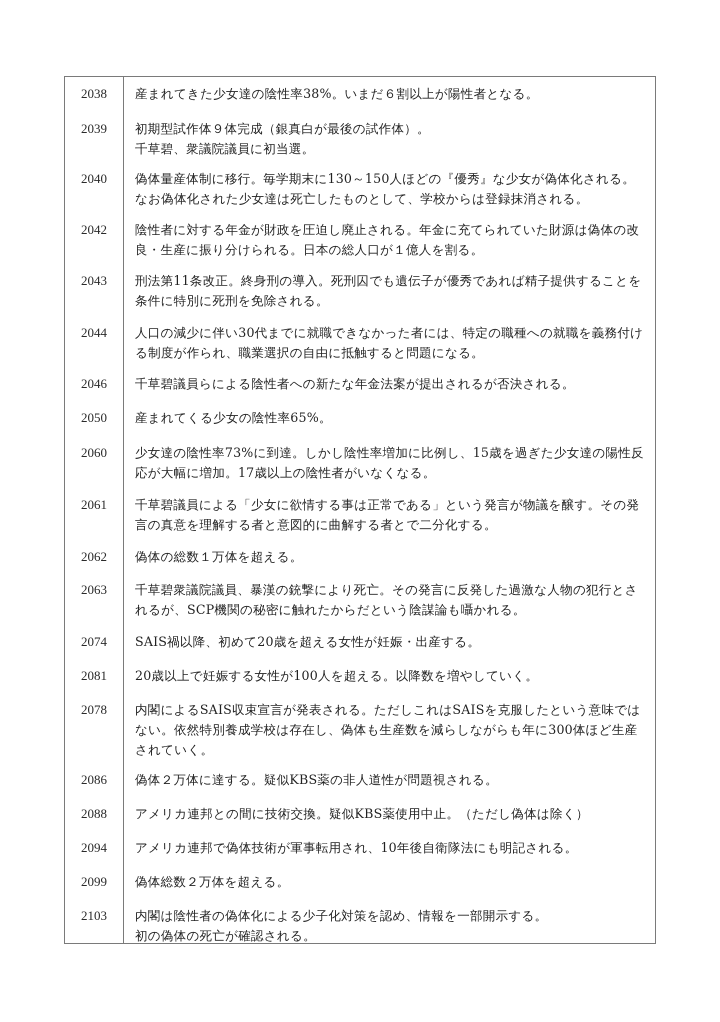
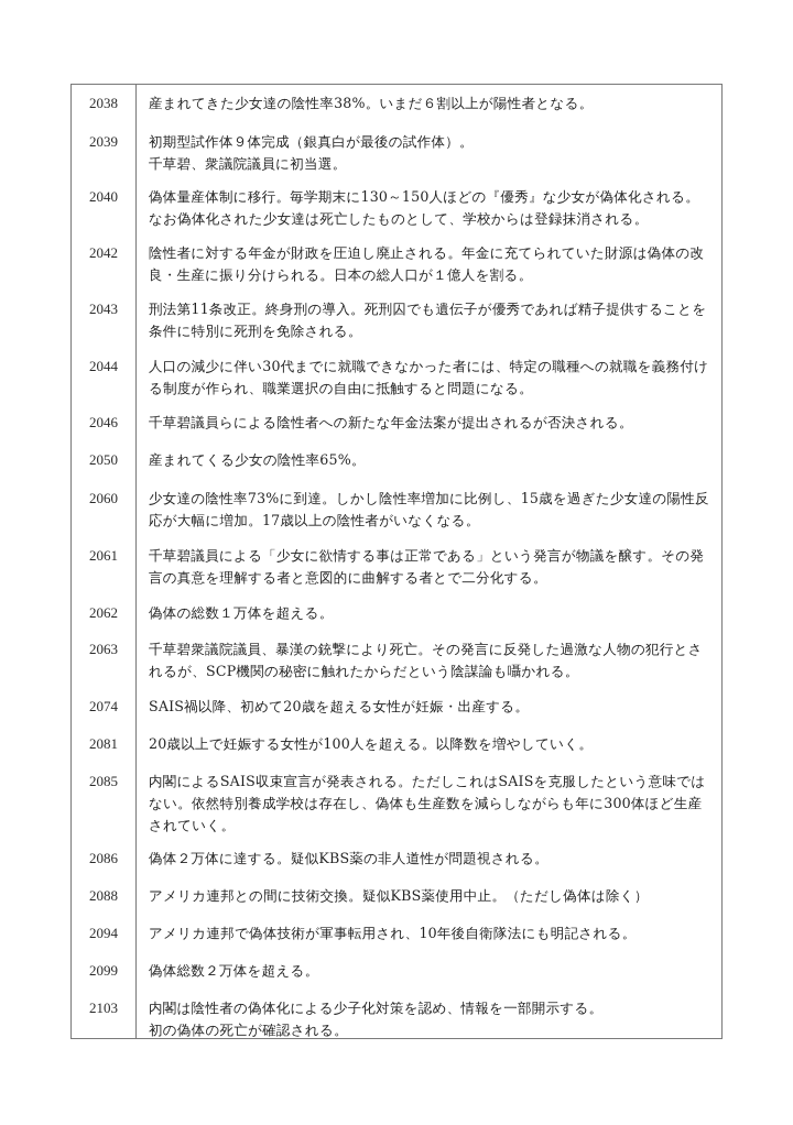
  2038
  産まれてきた少女達の陰性率38%。いまだ６割以上が陽性者となる。
  2039
  初期型試作体９体完成（銀真白が最後の試作体）。
  千草碧、衆議院議員に初当選。
  2040
  偽体量産体制に移行。毎学期末に130～150人ほどの『優秀』な少女が偽体化される。なお偽体化された少女達は死亡したものとして、学校からは登録抹消される。
  2042
  陰性者に対する年金が財政を圧迫し廃止される。年金に充てられていた財源は偽体の改良・生産に振り分けられる。日本の総人口が１億人を割る。
  2043
  刑法第11条改正。終身刑の導入。死刑囚でも遺伝子が優秀であれば精子提供することを条件に特別に死刑を免除される。
  2044
  人口の減少に伴い30代までに就職できなかった者には、特定の職種への就職を義務付ける制度が作られ、職業選択の自由に抵触すると問題になる。
  2046
  千草碧議員らによる陰性者への新たな年金法案が提出されるが否決される。
  2050
  産まれてくる少女の陰性率65%。
  2060
  少女達の陰性率73%に到達。しかし陰性率増加に比例し、15歳を過ぎた少女達の陽性反応が大幅に増加。17歳以上の陰性者がいなくなる。
  2061
  千草碧議員による「少女に欲情する事は正常である」という発言が物議を醸す。その発言の真意を理解する者と意図的に曲解する者とで二分化する。
  2062
  偽体の総数１万体を超える。
  2063
  千草碧衆議院議員、暴漢の銃撃により死亡。その発言に反発した過激な人物の犯行とされるが、SCP機関の秘密に触れたからだという陰謀論も囁かれる。
  2074
  SAIS禍以降、初めて20歳を超える女性が妊娠・出産する。
  2081
  20歳以上で妊娠する女性が100人を超える。以降数を増やしていく。
- 2078
+ 2085
  内閣によるSAIS収束宣言が発表される。ただしこれはSAISを克服したという意味ではない。依然特別養成学校は存在し、偽体も生産数を減らしながらも年に300体ほど生産されていく。
  2086
  偽体２万体に達する。疑似KBS薬の非人道性が問題視される。
  2088
  アメリカ連邦との間に技術交換。疑似KBS薬使用中止。（ただし偽体は除く）
  2094
  アメリカ連邦で偽体技術が軍事転用され、10年後自衛隊法にも明記される。
  2099
  偽体総数２万体を超える。
  2103
  内閣は陰性者の偽体化による少子化対策を認め、情報を一部開示する。
  初の偽体の死亡が確認される。
